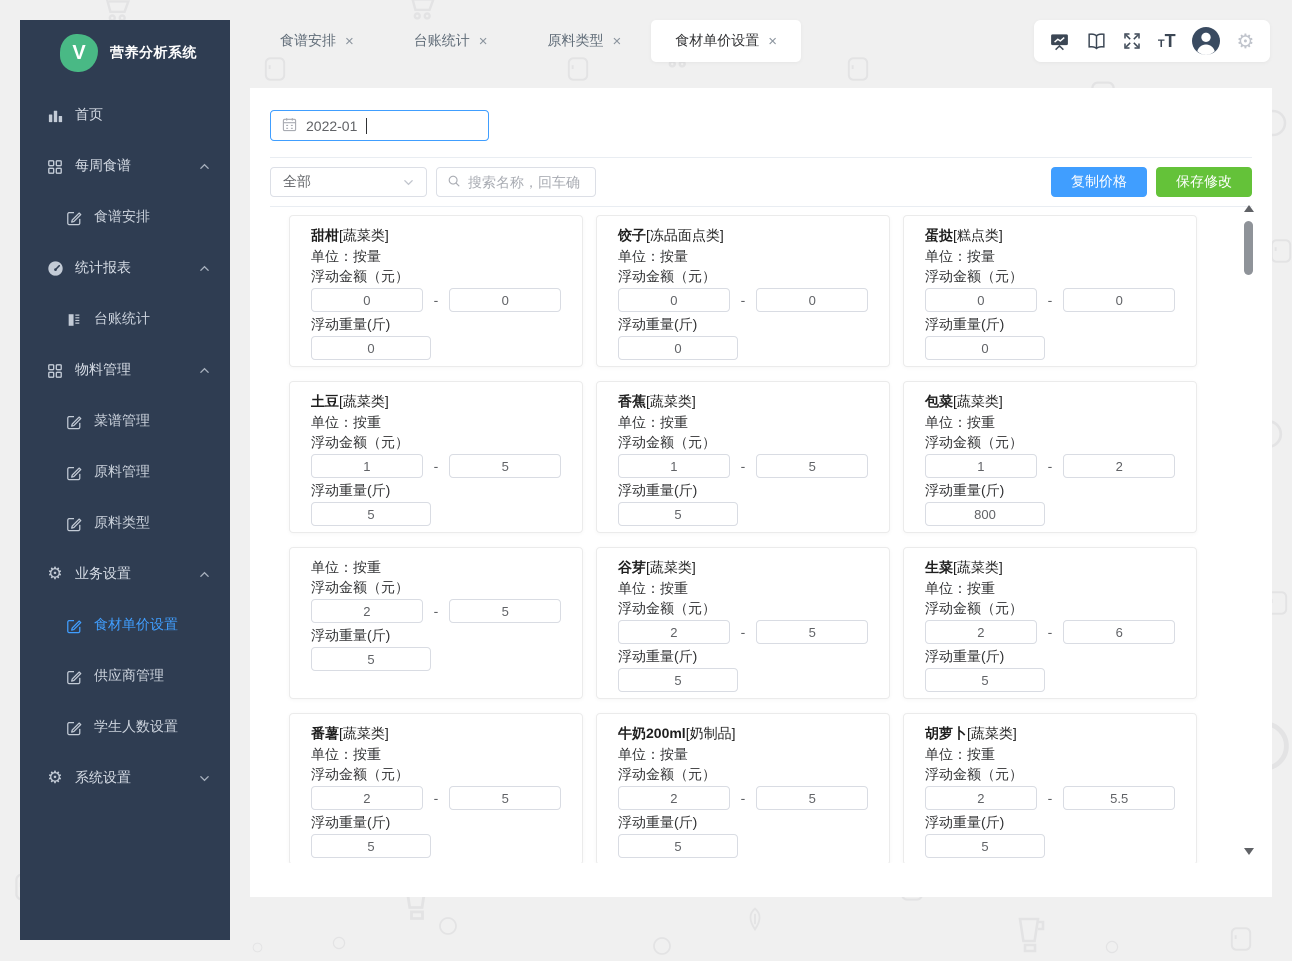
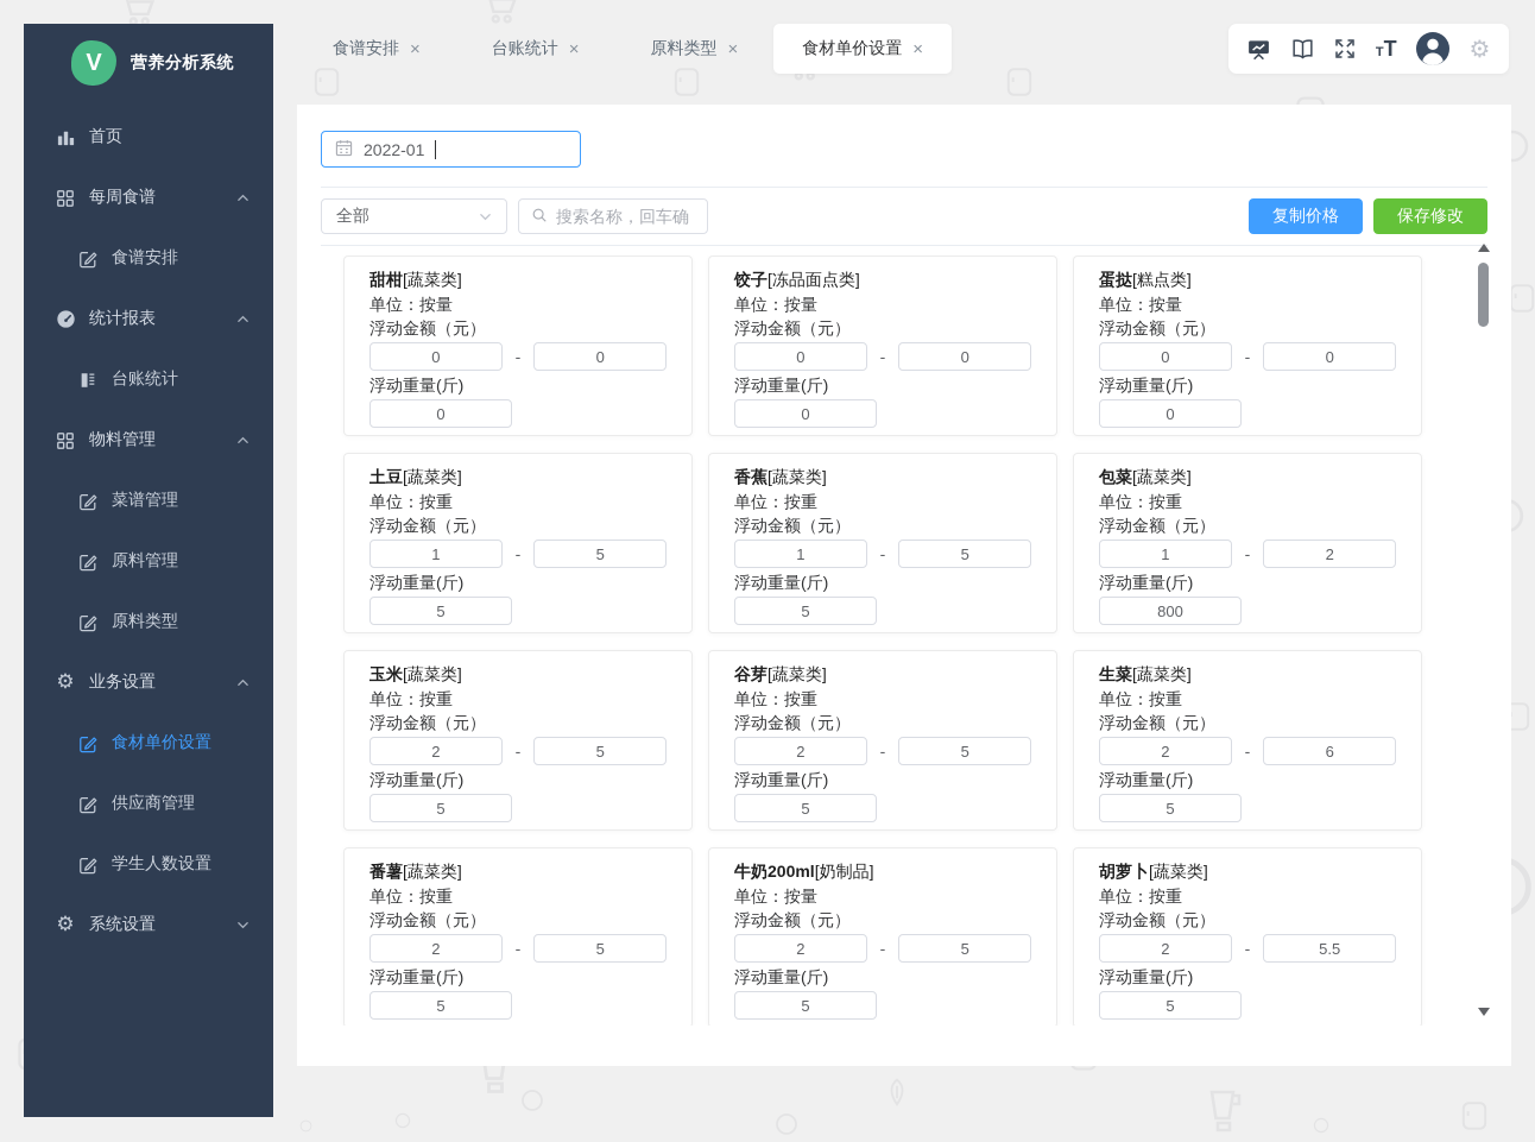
  V
  营养分析系统
  首页
  每周食谱
  食谱安排
  统计报表
  台账统计
  物料管理
  菜谱管理
  原料管理
  原料类型
  ⚙
  业务设置
  食材单价设置
  供应商管理
  学生人数设置
  ⚙
  系统设置
  食谱安排
  ×
  台账统计
  ×
  原料类型
  ×
  食材单价设置
  ×
  TT
  ⚙
  2022-01
  全部
  搜索名称，回车确
  复制价格
  保存修改
  甜柑[蔬菜类]
  单位：按量
  浮动金额（元）
  0
  -
  0
  浮动重量(斤)
  0
  饺子[冻品面点类]
  单位：按量
  浮动金额（元）
  0
  -
  0
  浮动重量(斤)
  0
  蛋挞[糕点类]
  单位：按量
  浮动金额（元）
  0
  -
  0
  浮动重量(斤)
  0
  土豆[蔬菜类]
  单位：按重
  浮动金额（元）
  1
  -
  5
  浮动重量(斤)
  5
  香蕉[蔬菜类]
  单位：按重
  浮动金额（元）
  1
  -
  5
  浮动重量(斤)
  5
  包菜[蔬菜类]
  单位：按重
  浮动金额（元）
  1
  -
  2
  浮动重量(斤)
  800
+ 玉米[蔬菜类]
  单位：按重
  浮动金额（元）
  2
  -
  5
  浮动重量(斤)
  5
  谷芽[蔬菜类]
  单位：按重
  浮动金额（元）
  2
  -
  5
  浮动重量(斤)
  5
  生菜[蔬菜类]
  单位：按重
  浮动金额（元）
  2
  -
  6
  浮动重量(斤)
  5
  番薯[蔬菜类]
  单位：按重
  浮动金额（元）
  2
  -
  5
  浮动重量(斤)
  5
  牛奶200ml[奶制品]
  单位：按量
  浮动金额（元）
  2
  -
  5
  浮动重量(斤)
  5
  胡萝卜[蔬菜类]
  单位：按重
  浮动金额（元）
  2
  -
  5.5
  浮动重量(斤)
  5
